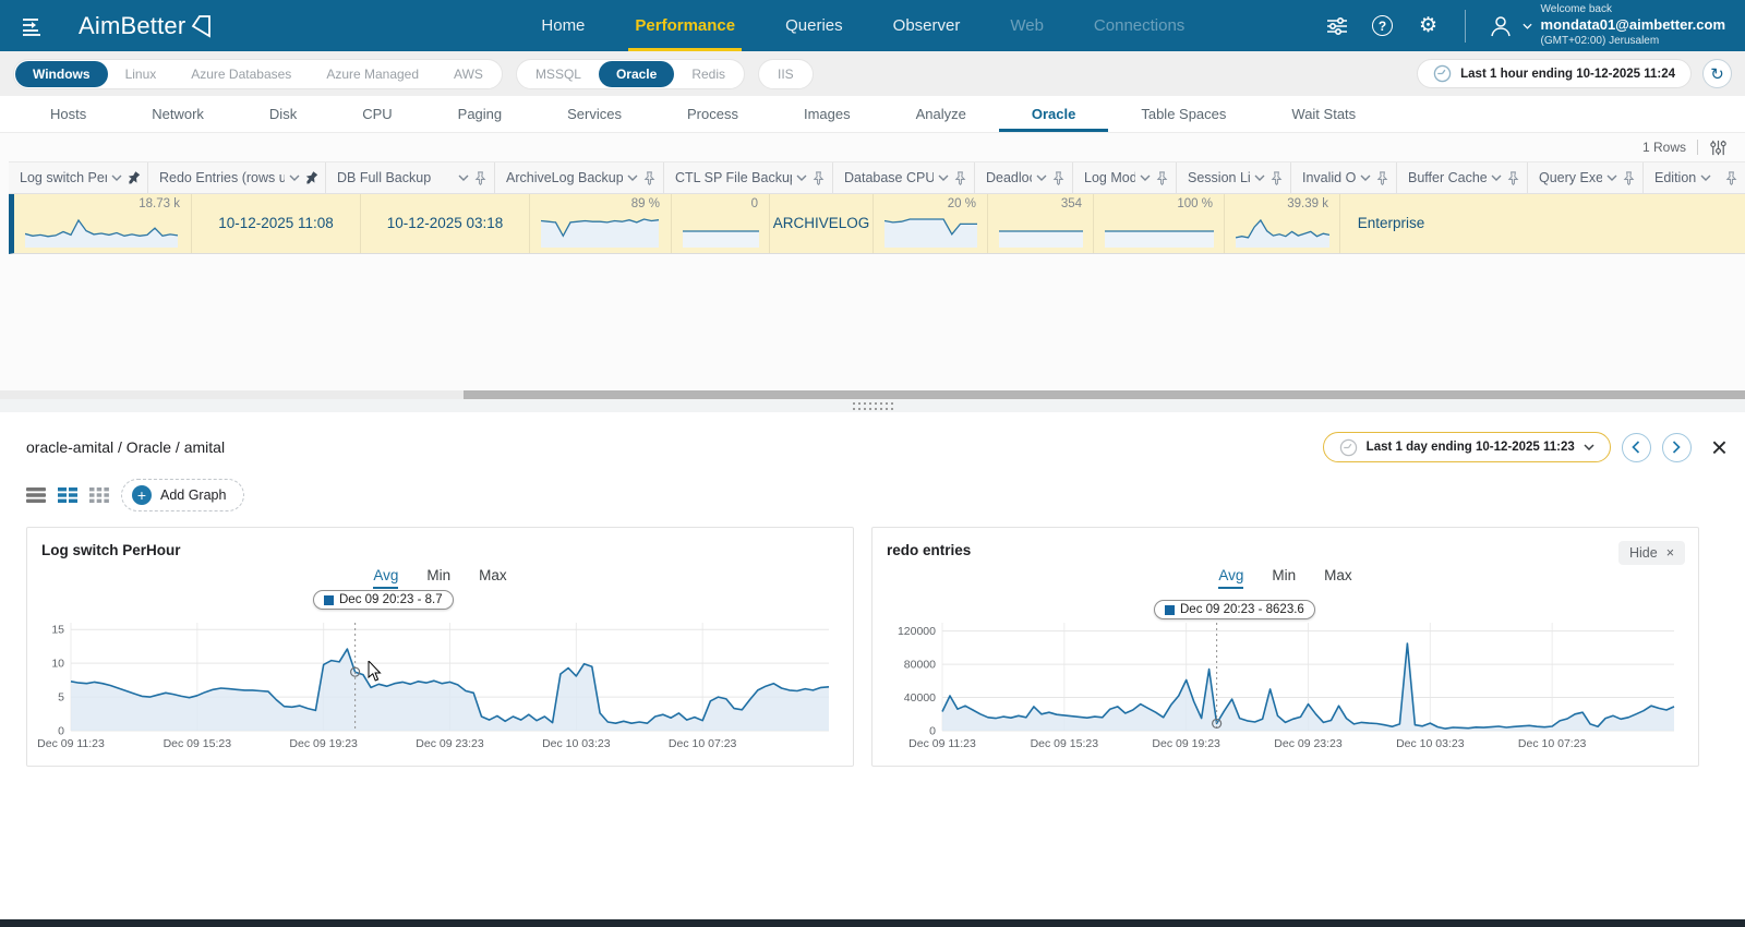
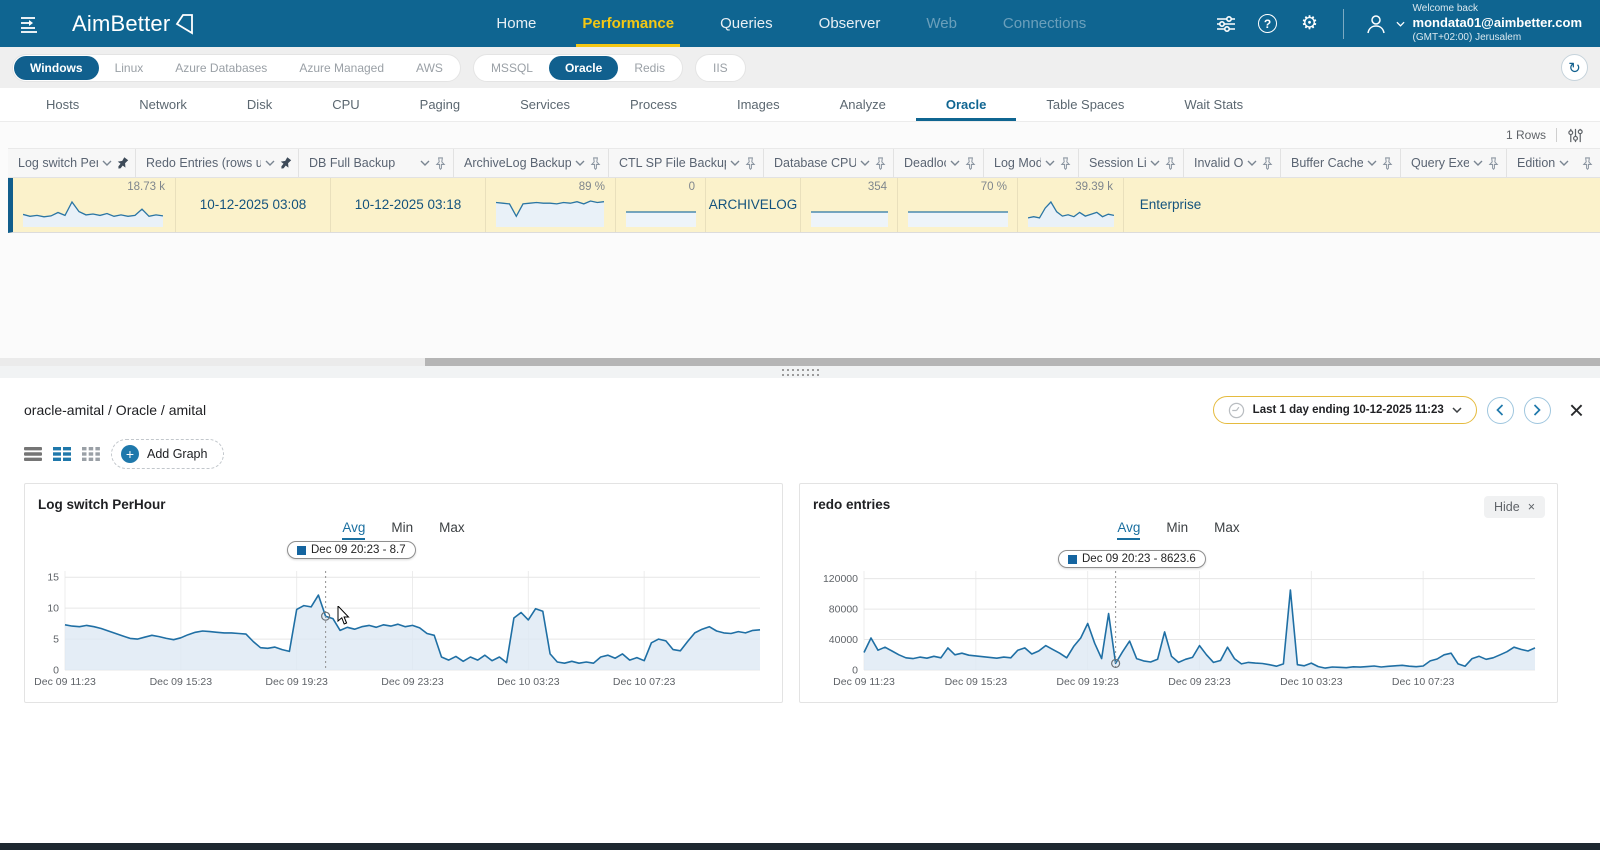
  AimBetter
  Home
  Performance
  Queries
  Observer
  Web
  Connections
  ?
  ⚙
  Welcome back
  mondata01@aimbetter.com
  (GMT+02:00) Jerusalem
  Windows
  Linux
  Azure Databases
  Azure Managed
  AWS
  MSSQL
  Oracle
  Redis
  IIS
- Last 1 hour ending 10-12-2025 11:24
  ↻
  Hosts
  Network
  Disk
  CPU
  Paging
  Services
  Process
  Images
  Analyze
  Oracle
  Table Spaces
  Wait Stats
  1 Rows
  Log switch Per
  Redo Entries (rows u
  DB Full Backup
  ArchiveLog Backup
  CTL SP File Backu
  Log Mod
  Session Li
  Buffer Cache
  Edition
  18.73 k
- 10-12-2025 11:08
+ 10-12-2025 03:08
  10-12-2025 03:18
  89 %
  0
  ARCHIVELOG
- 20 %
  354
- 100 %
+ 70 %
  39.39 k
  Enterprise
  oracle-amital / Oracle / amital
  Last 1 day ending 10-12-2025 11:23
  ×
  +
  Add Graph
  Log switch PerHour
  Avg
  Min
  Max
  Dec 09 20:23 - 8.7
  0
  5
  10
  15
  Dec 09 11:23
  Dec 09 15:23
  Dec 09 19:23
  Dec 09 23:23
  Dec 10 03:23
  Dec 10 07:23
  redo entries
  Hide
  ×
  Avg
  Min
  Max
  Dec 09 20:23 - 8623.6
  0
  40000
  80000
  120000
  Dec 09 11:23
  Dec 09 15:23
  Dec 09 19:23
  Dec 09 23:23
  Dec 10 03:23
  Dec 10 07:23
